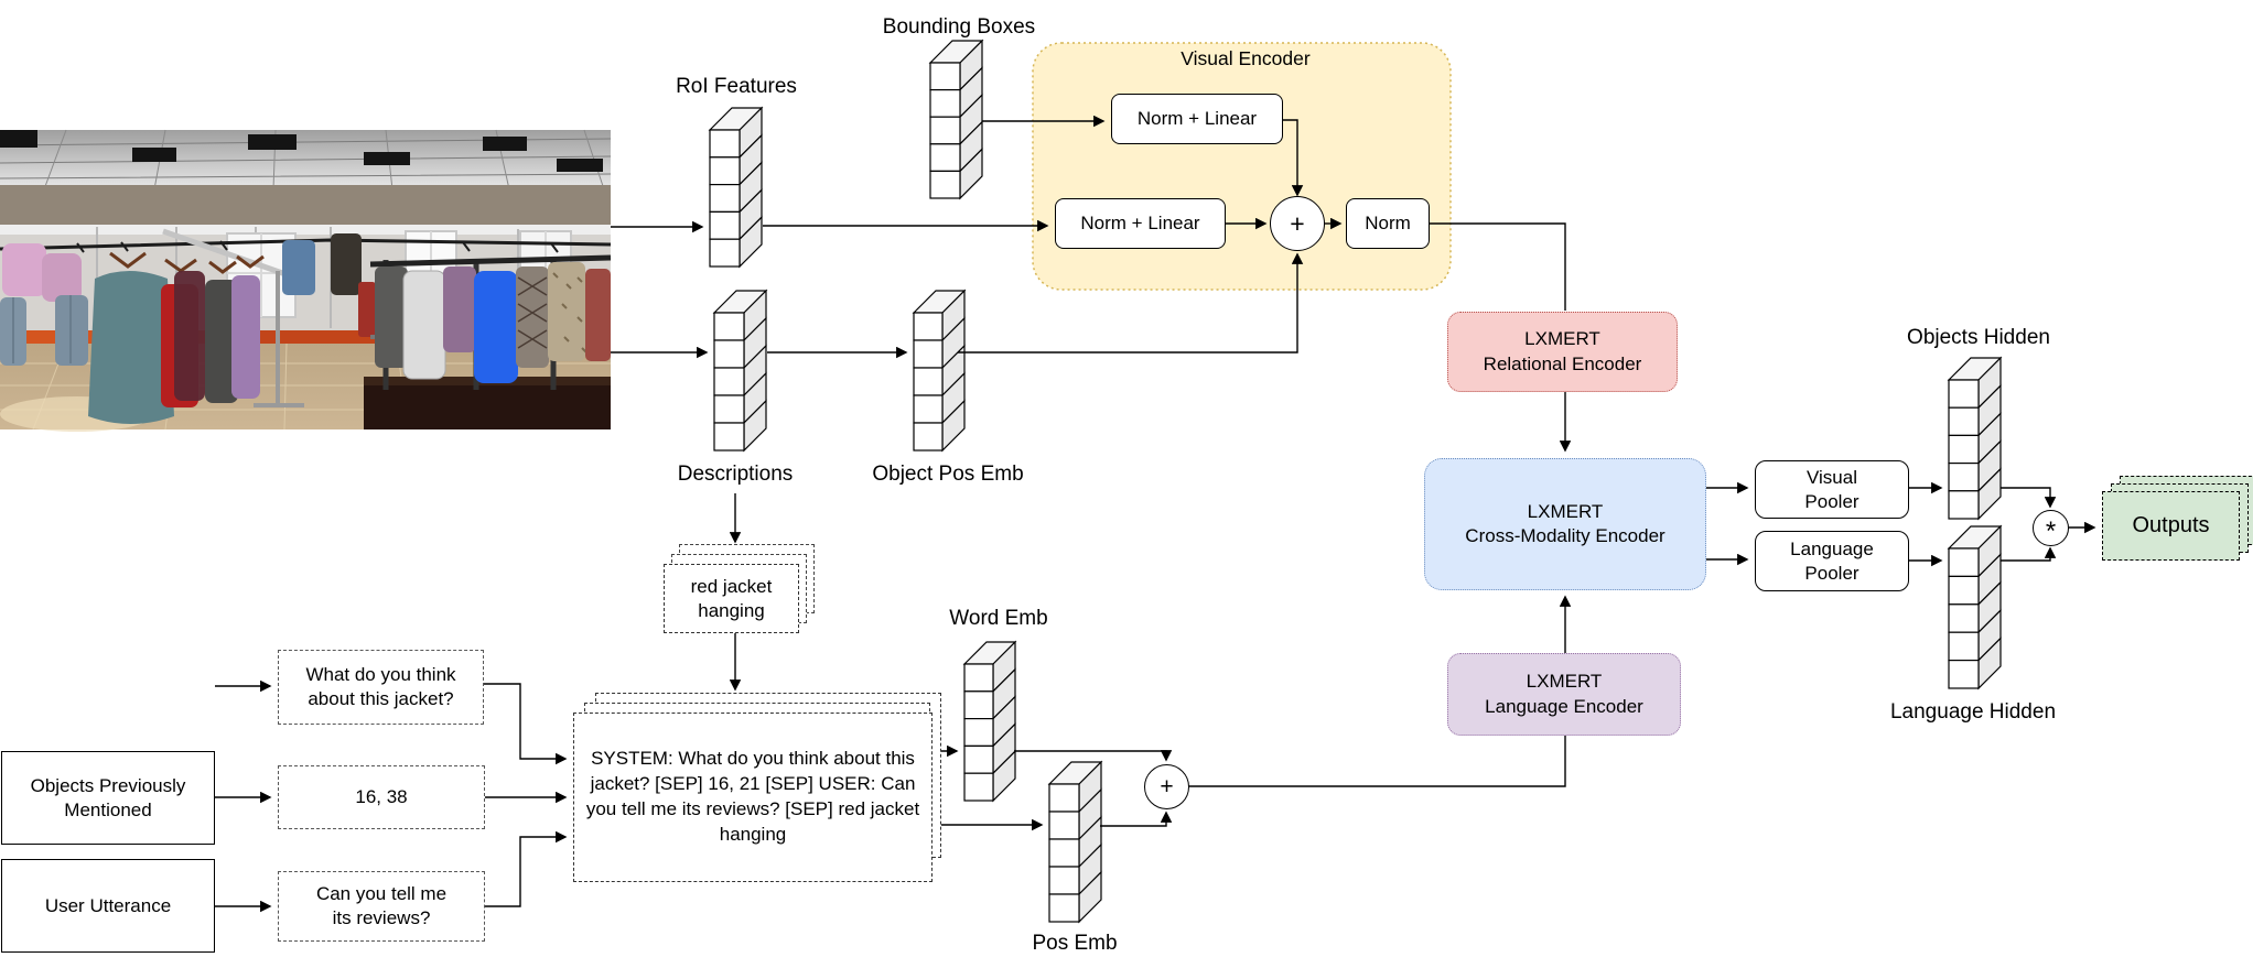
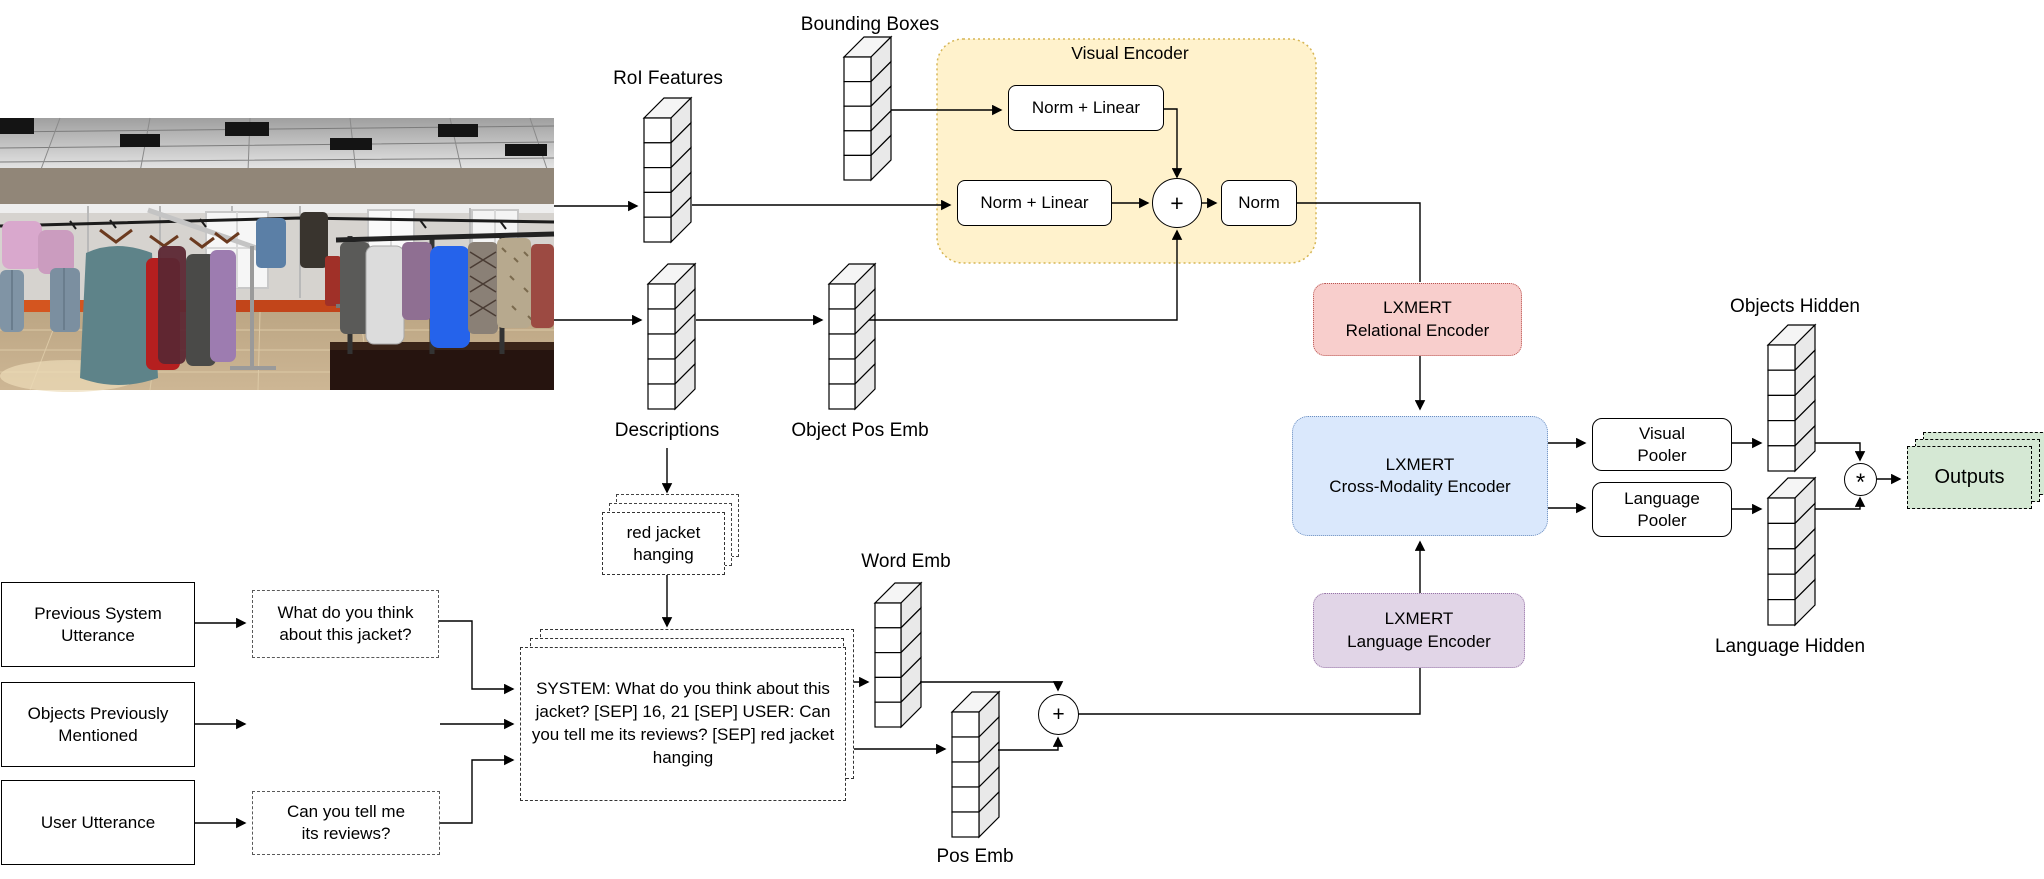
  RoI Features
  Bounding Boxes
  Descriptions
  Object Pos Emb
  Word Emb
  Pos Emb
  Objects Hidden
  Language Hidden
  Visual Encoder
  Norm + Linear
  Norm + Linear
  +
  Norm
  LXMERT
  Relational Encoder
  LXMERT
  Cross-Modality Encoder
  LXMERT
  Language Encoder
  Visual
  Pooler
  Language
  Pooler
  *
  Outputs
  +
+ Previous System
+ Utterance
  Objects Previously
  Mentioned
  User Utterance
  What do you think
  about this jacket?
- 16, 38
  Can you tell me
  its reviews?
  red jacket
  hanging
  SYSTEM: What do you think about this jacket? [SEP] 16, 21 [SEP] USER: Can you tell me its reviews? [SEP] red jacket hanging
